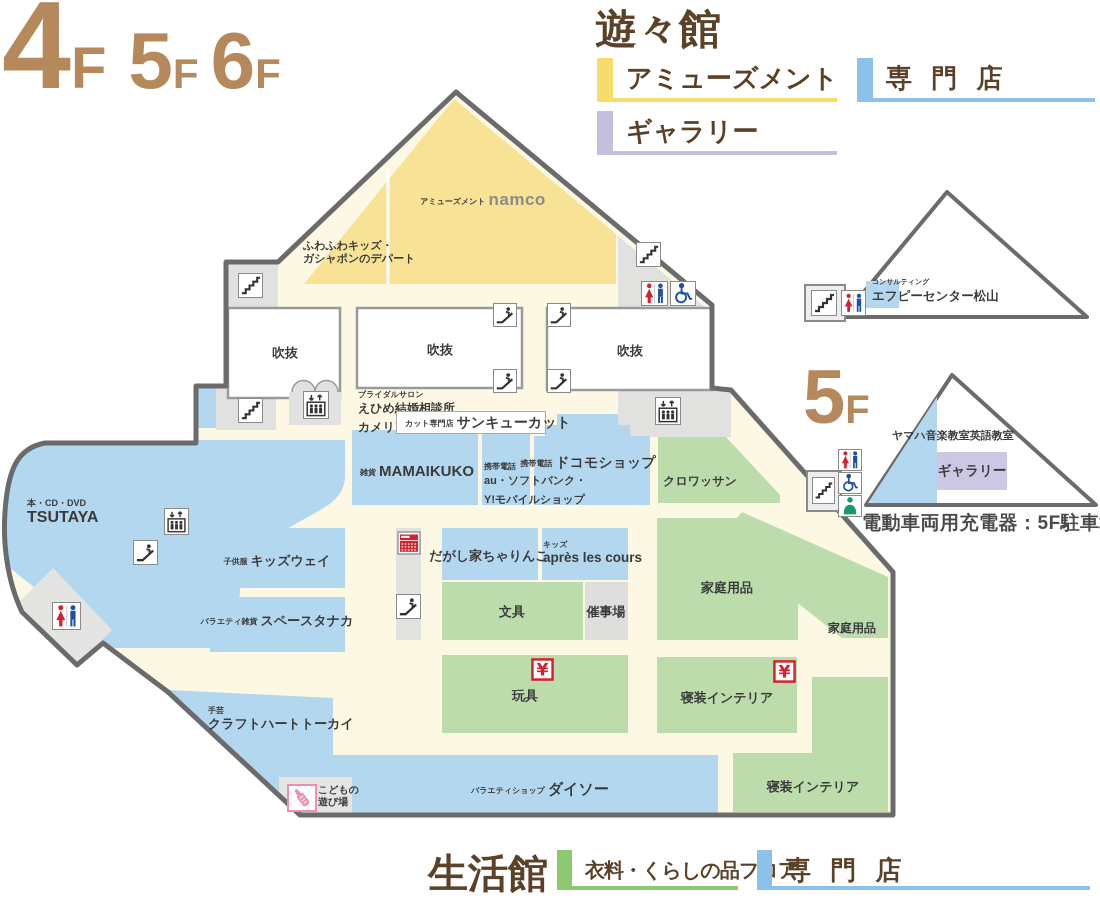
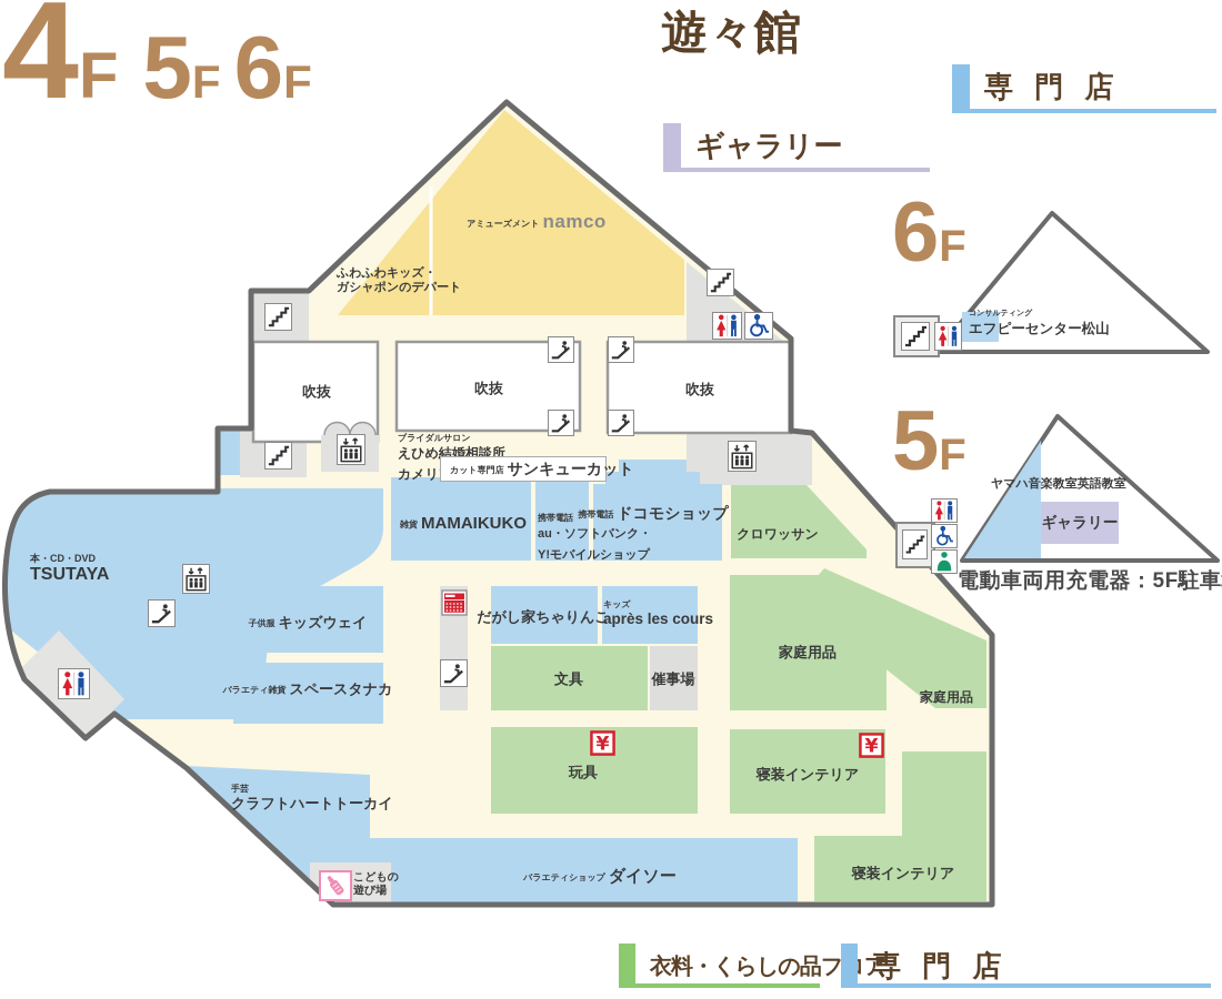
  4F 5F 6F
  遊々館
- アミューズメント
  専 門 店
  ギャラリー
- 生活館
  衣料・くらしの品フロア
  専 門 店
  アミューズメント namco
  ふわふわキッズ・
  ガシャポンのデパート
  吹抜
  吹抜
  吹抜
  ブライダルサロン
  えひめ結婚相談所
  カメリ
  カット専門店 サンキューカット
  雑貨 MAMAIKUKO
  携帯電話
  au・ソフトバンク・
  Y!モバイルショップ
  携帯電話 ドコモショップ
  クロワッサン
  本・CD・DVD
  TSUTAYA
  子供服 キッズウェイ
  バラエティ雑貨 スペースタナカ
  だがし家ちゃりんこ
  キッズ
  après les cours
  文具
  催事場
  家庭用品
  家庭用品
  玩具
  寝装インテリア
  寝装インテリア
  手芸
  クラフトハートトーカイ
  バラエティショップ ダイソー
  こどもの
  遊び場
+ 6F
  エフピーセンター松山
  5F
  ヤマハ音楽教室英語教室
  ギャラリー
  電動車両用充電器：5F駐車
  ¥
  ¥
